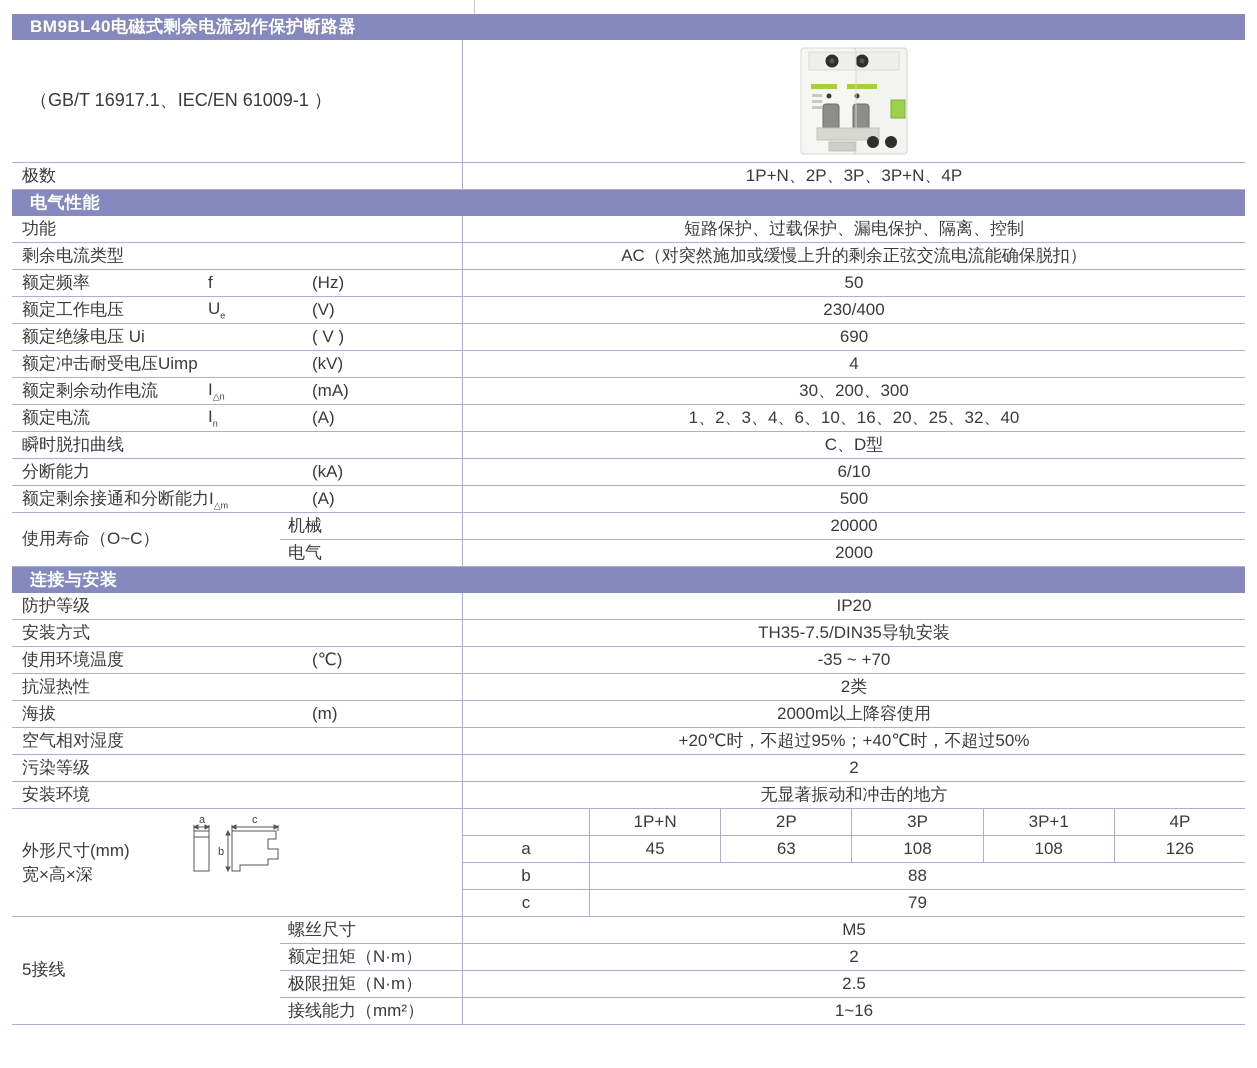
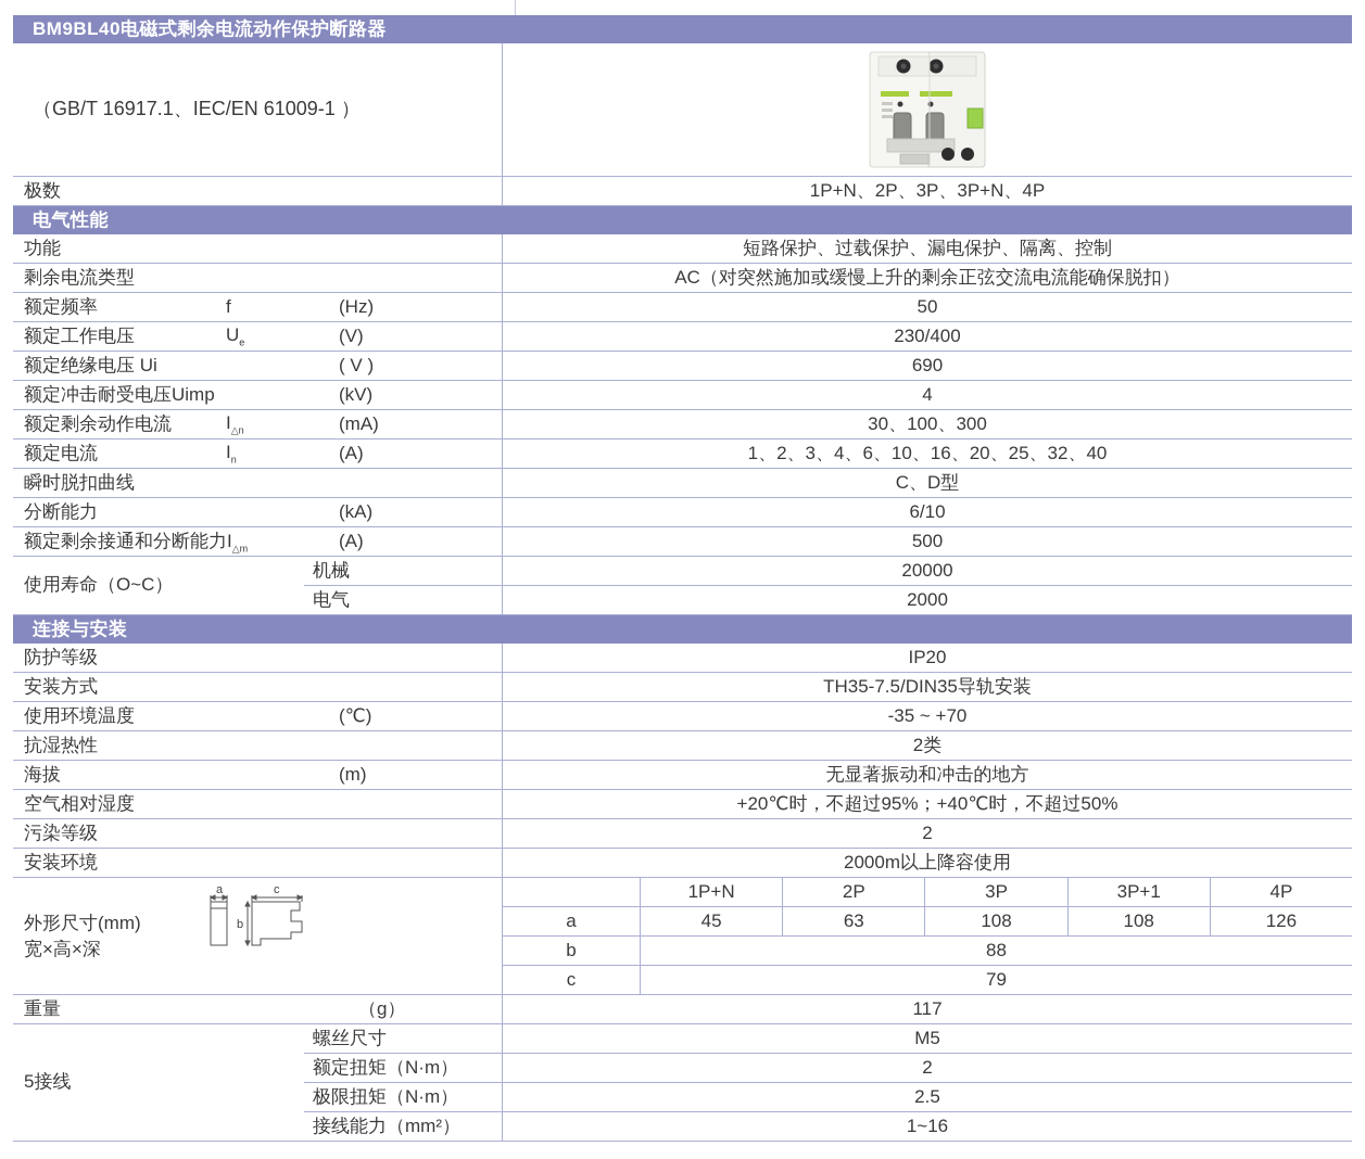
  BM9BL40电磁式剩余电流动作保护断路器
  （GB/T 16917.1、IEC/EN 61009-1 ）
  极数
  1P+N、2P、3P、3P+N、4P
  电气性能
  功能
  短路保护、过载保护、漏电保护、隔离、控制
  剩余电流类型
  AC（对突然施加或缓慢上升的剩余正弦交流电流能确保脱扣）
  额定频率
  f
  (Hz)
  50
  额定工作电压
  Ue
  (V)
  230/400
  额定绝缘电压 Ui
  ( V )
  690
  额定冲击耐受电压Uimp
  (kV)
  4
  额定剩余动作电流
  I△n
  (mA)
- 30、200、300
+ 30、100、300
  额定电流
  In
  (A)
  1、2、3、4、6、10、16、20、25、32、40
  瞬时脱扣曲线
  C、D型
  分断能力
  (kA)
  6/10
  额定剩余接通和分断能力I△m
  (A)
  500
  使用寿命（O~C）
  机械
  20000
  电气
  2000
  连接与安装
  防护等级
  IP20
  安装方式
  TH35-7.5/DIN35导轨安装
  使用环境温度
  (℃)
  -35 ~ +70
  抗湿热性
  2类
  海拔
  (m)
- 2000m以上降容使用
+ 无显著振动和冲击的地方
  空气相对湿度
  +20℃时，不超过95%；+40℃时，不超过50%
  污染等级
  2
  安装环境
- 无显著振动和冲击的地方
+ 2000m以上降容使用
  外形尺寸(mm)
  宽×高×深
  a
  b
  c
  1P+N
  2P
  3P
  3P+1
  4P
  a
  45
  63
  108
  108
  126
  b
  88
  c
  79
+ 重量
+ （g）
+ 117
  5接线
  螺丝尺寸
  M5
  额定扭矩（N·m）
  2
  极限扭矩（N·m）
  2.5
  接线能力（mm²）
  1~16
